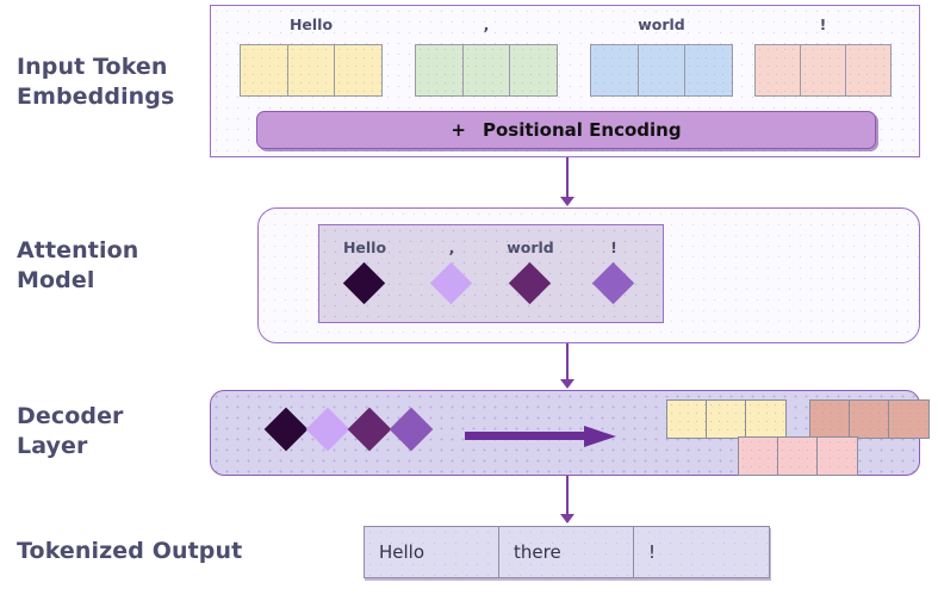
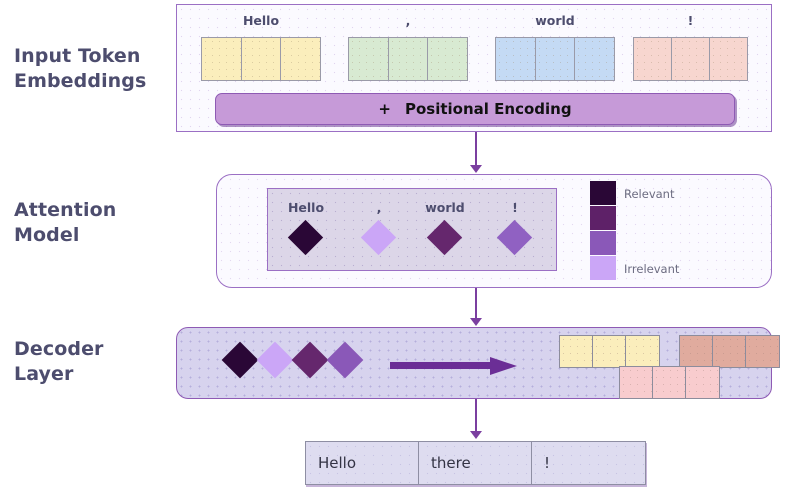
  Input Token
  Embeddings
  Attention
  Model
  Decoder
  Layer
- Tokenized Output
  Hello
  ,
  world
  !
  +
  Positional Encoding
  Hello
  ,
  world
  !
+ Relevant
+ Irrelevant
  Hello
  there
  !
